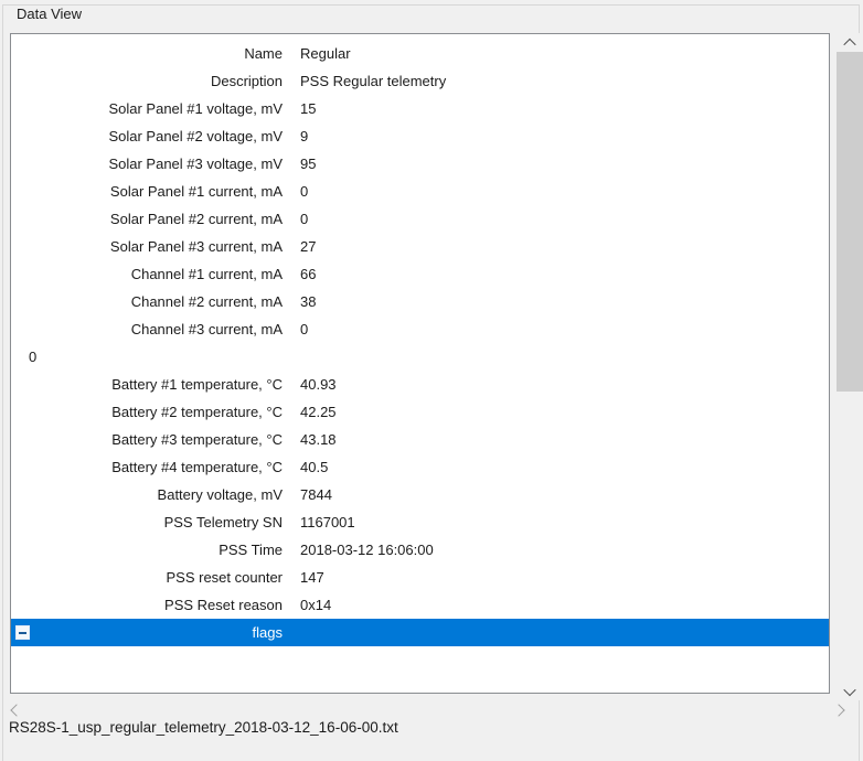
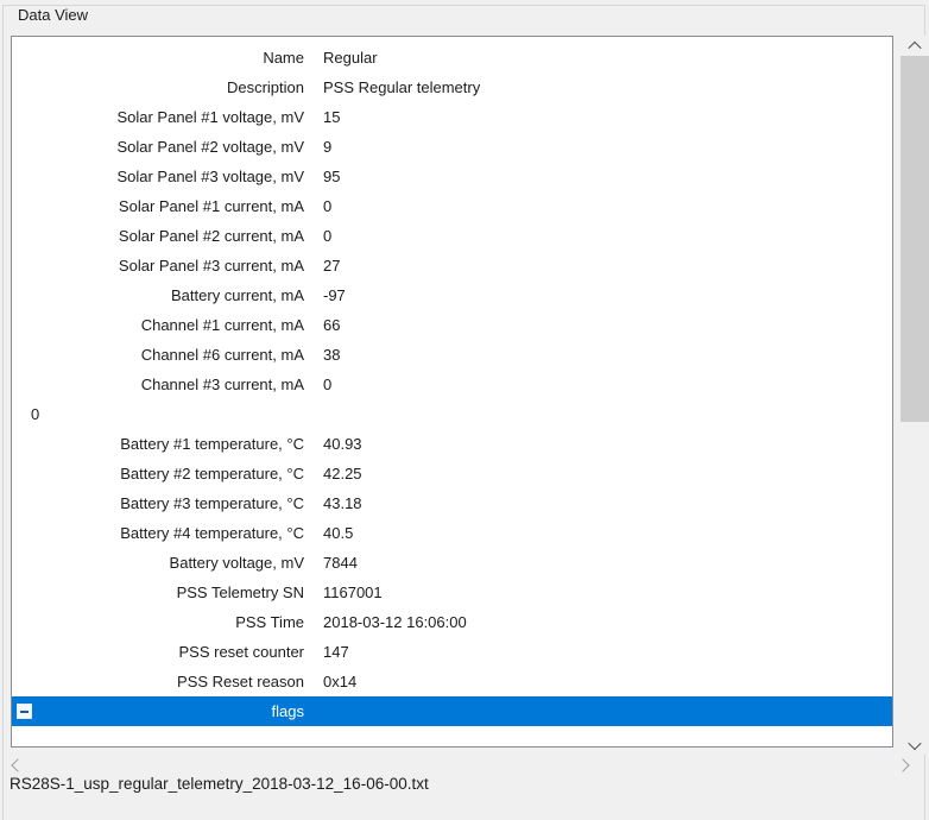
  Data View
  Name
  Regular
  Description
  PSS Regular telemetry
  Solar Panel #1 voltage, mV
  15
  Solar Panel #2 voltage, mV
  9
  Solar Panel #3 voltage, mV
  95
  Solar Panel #1 current, mA
  0
  Solar Panel #2 current, mA
  0
  Solar Panel #3 current, mA
  27
+ Battery current, mA
+ -97
  Channel #1 current, mA
  66
- Channel #2 current, mA
+ Channel #6 current, mA
  38
  Channel #3 current, mA
  0
  0
  Battery #1 temperature, °C
  40.93
  Battery #2 temperature, °C
  42.25
  Battery #3 temperature, °C
  43.18
  Battery #4 temperature, °C
  40.5
  Battery voltage, mV
  7844
  PSS Telemetry SN
  1167001
  PSS Time
  2018-03-12 16:06:00
  PSS reset counter
  147
  PSS Reset reason
  0x14
  flags
  RS28S-1_usp_regular_telemetry_2018-03-12_16-06-00.txt
